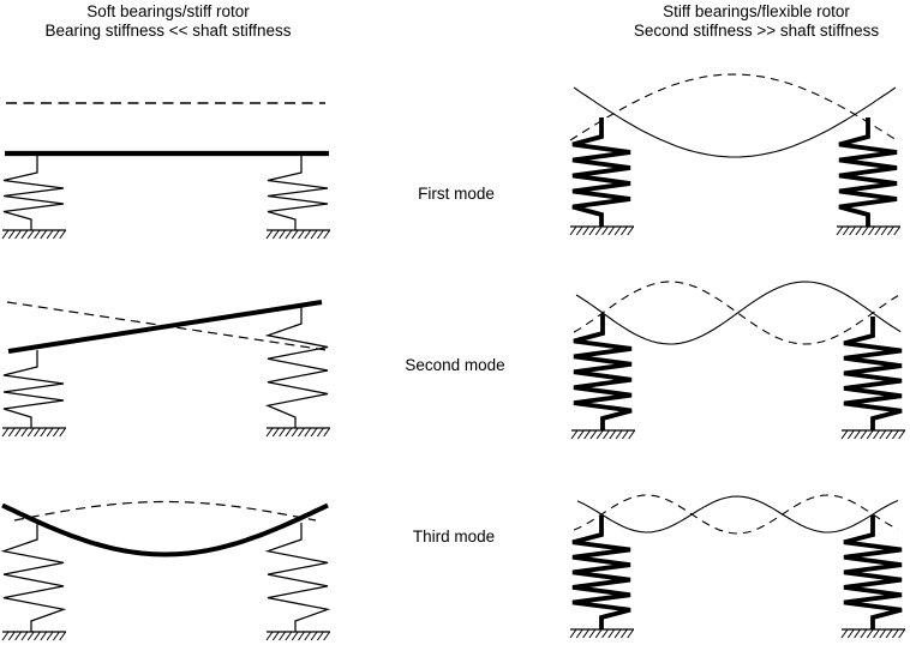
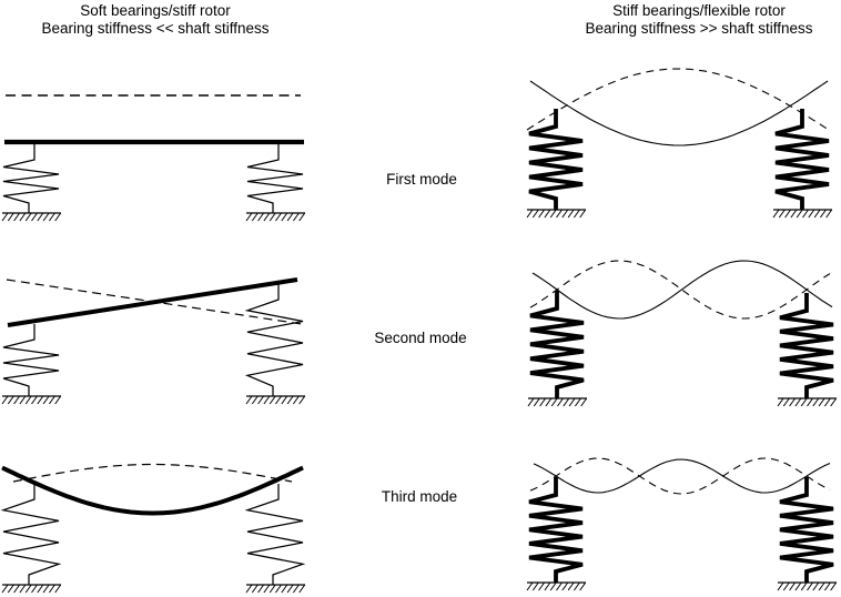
  Soft bearings/stiff rotor
  Bearing stiffness << shaft stiffness
  Stiff bearings/flexible rotor
- Second stiffness >> shaft stiffness
+ Bearing stiffness >> shaft stiffness
  First mode
  Second mode
  Third mode
